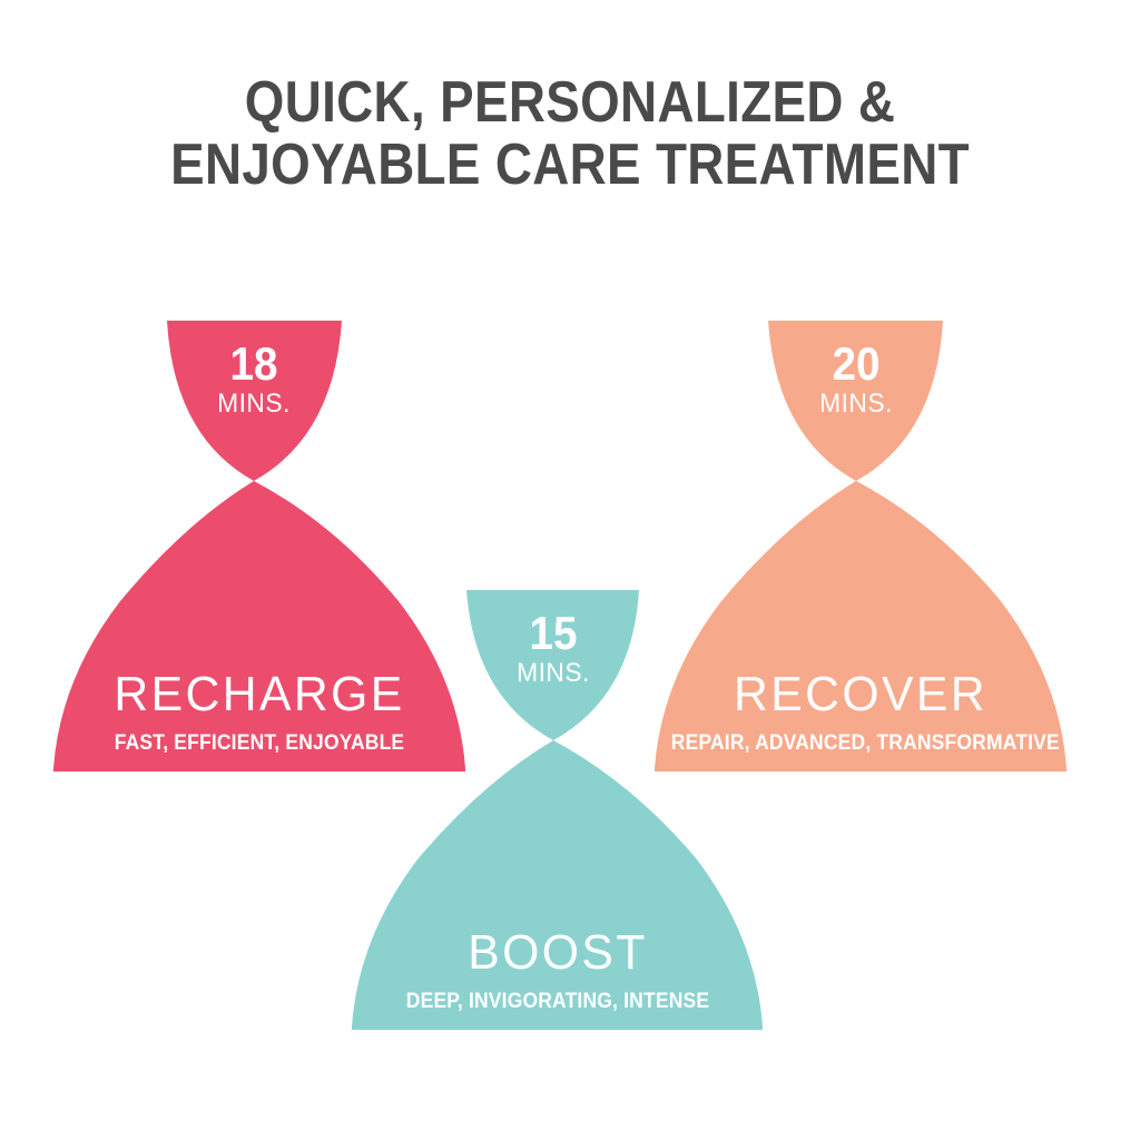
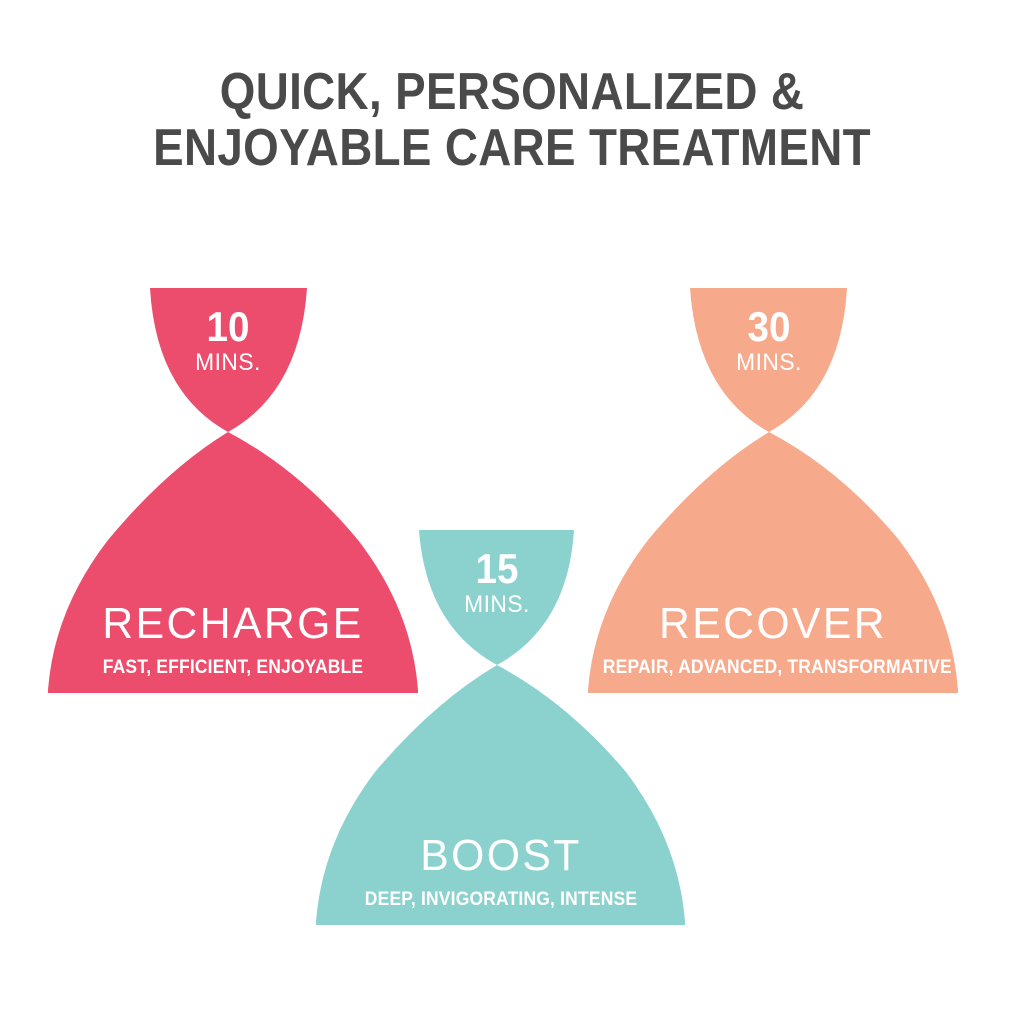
  QUICK, PERSONALIZED &
  ENJOYABLE CARE TREATMENT
- 18
+ 10
  MINS.
  RECHARGE
  FAST, EFFICIENT, ENJOYABLE
  15
  MINS.
  BOOST
  DEEP, INVIGORATING, INTENSE
- 20
+ 30
  MINS.
  RECOVER
  REPAIR, ADVANCED, TRANSFORMATIVE
